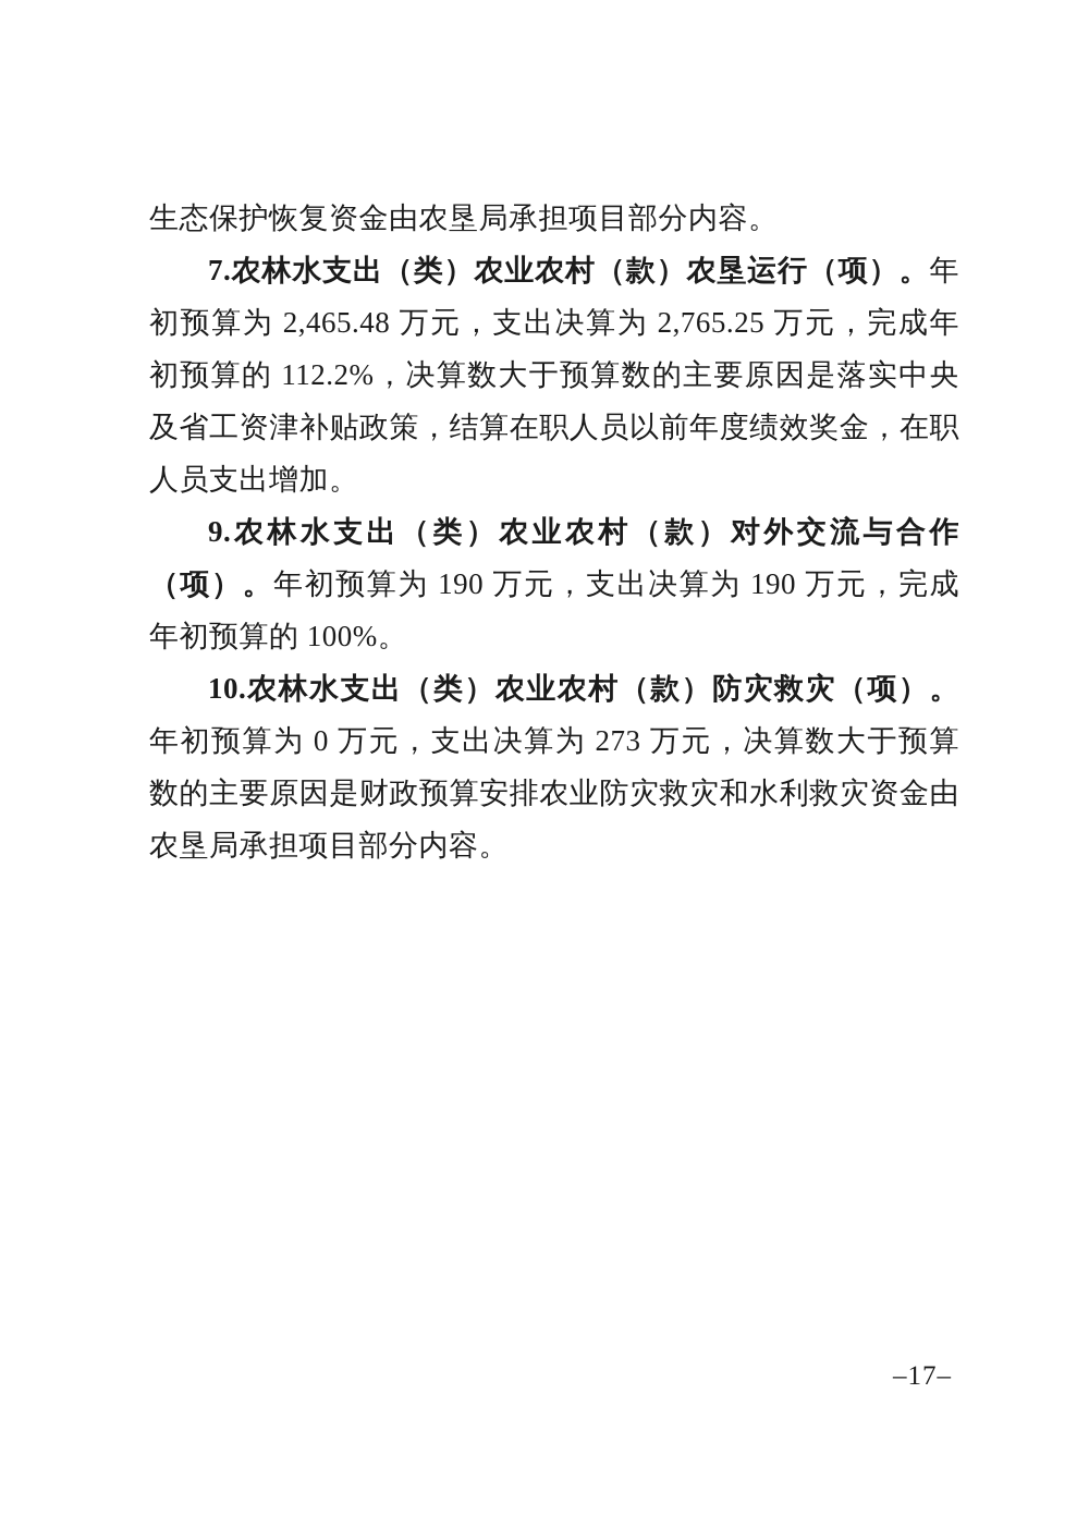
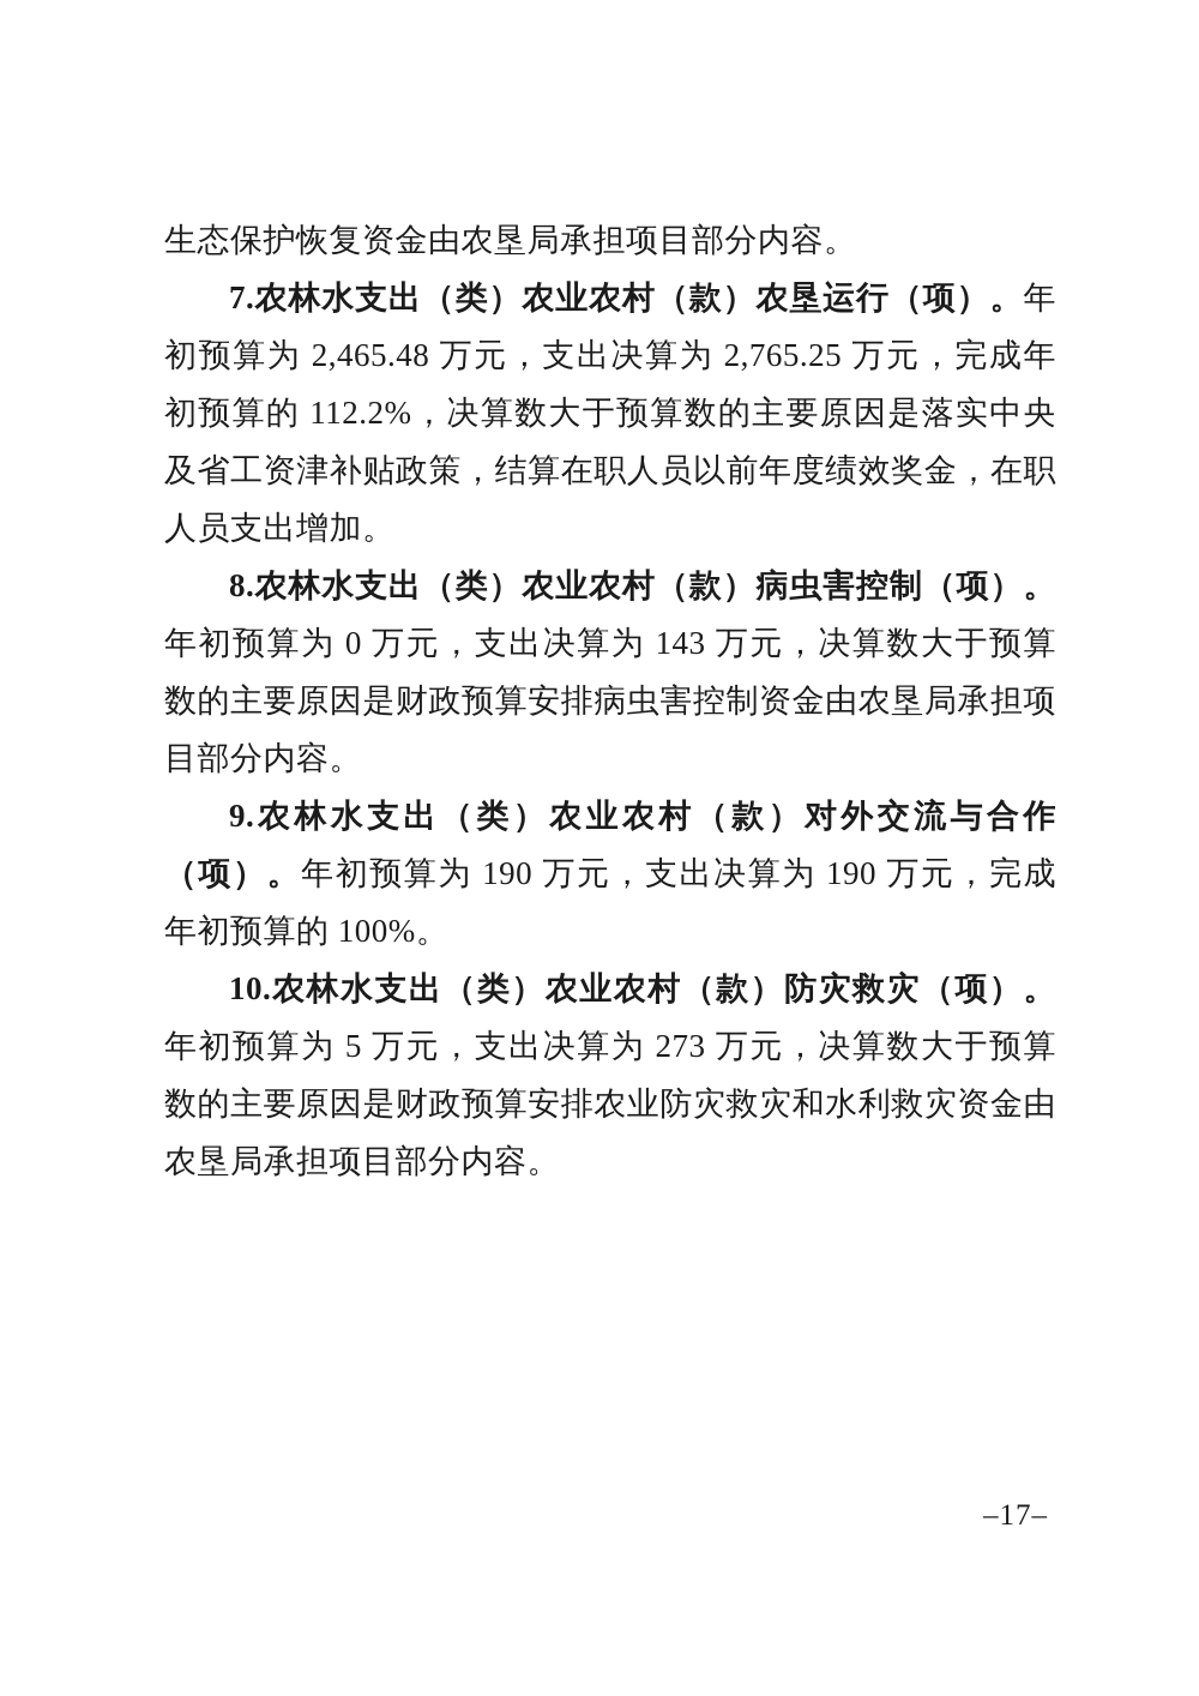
  生态保护恢复资金由农垦局承担项目部分内容。
  7.农林水支出（类）农业农村（款）农垦运行（项）。年初预算为 2,465.48 万元，支出决算为 2,765.25 万元，完成年初预算的 112.2%，决算数大于预算数的主要原因是落实中央及省工资津补贴政策，结算在职人员以前年度绩效奖金，在职人员支出增加。
+ 8.农林水支出（类）农业农村（款）病虫害控制（项）。年初预算为 0 万元，支出决算为 143 万元，决算数大于预算数的主要原因是财政预算安排病虫害控制资金由农垦局承担项目部分内容。
  9.农林水支出（类）农业农村（款）对外交流与合作（项）。年初预算为 190 万元，支出决算为 190 万元，完成年初预算的 100%。
- 10.农林水支出（类）农业农村（款）防灾救灾（项）。年初预算为 0 万元，支出决算为 273 万元，决算数大于预算数的主要原因是财政预算安排农业防灾救灾和水利救灾资金由农垦局承担项目部分内容。
+ 10.农林水支出（类）农业农村（款）防灾救灾（项）。年初预算为 5 万元，支出决算为 273 万元，决算数大于预算数的主要原因是财政预算安排农业防灾救灾和水利救灾资金由农垦局承担项目部分内容。
  –17–
